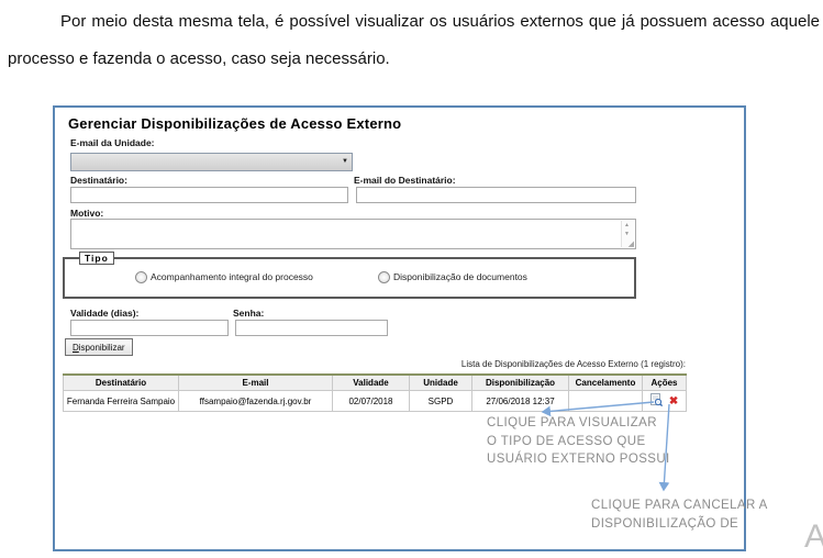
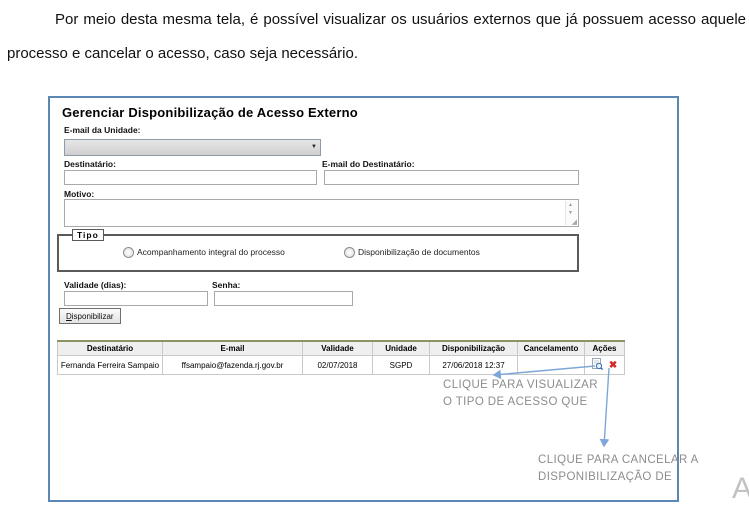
  Por meio desta mesma tela, é possível visualizar os usuários externos que já possuem acesso aquele
- processo e fazenda o acesso, caso seja necessário.
+ processo e cancelar o acesso, caso seja necessário.
- Gerenciar Disponibilizações de Acesso Externo
+ Gerenciar Disponibilização de Acesso Externo
  E-mail da Unidade:
  Destinatário:
  E-mail do Destinatário:
  Motivo:
  Tipo
  Acompanhamento integral do processo
  Disponibilização de documentos
  Validade (dias):
  Senha:
  Disponibilizar
- Lista de Disponibilizações de Acesso Externo (1 registro):
  Destinatário	E-mail	Validade	Unidade	Disponibilização	Cancelamento	Ações
  Fernanda Ferreira Sampaio	ffsampaio@fazenda.rj.gov.br	02/07/2018	SGPD	27/06/2018 12:37		✖
  CLIQUE PARA VISUALIZAR
  O TIPO DE ACESSO QUE
- USUÁRIO EXTERNO POSSUI
  CLIQUE PARA CANCELAR A
  DISPONIBILIZAÇÃO DE
  A
